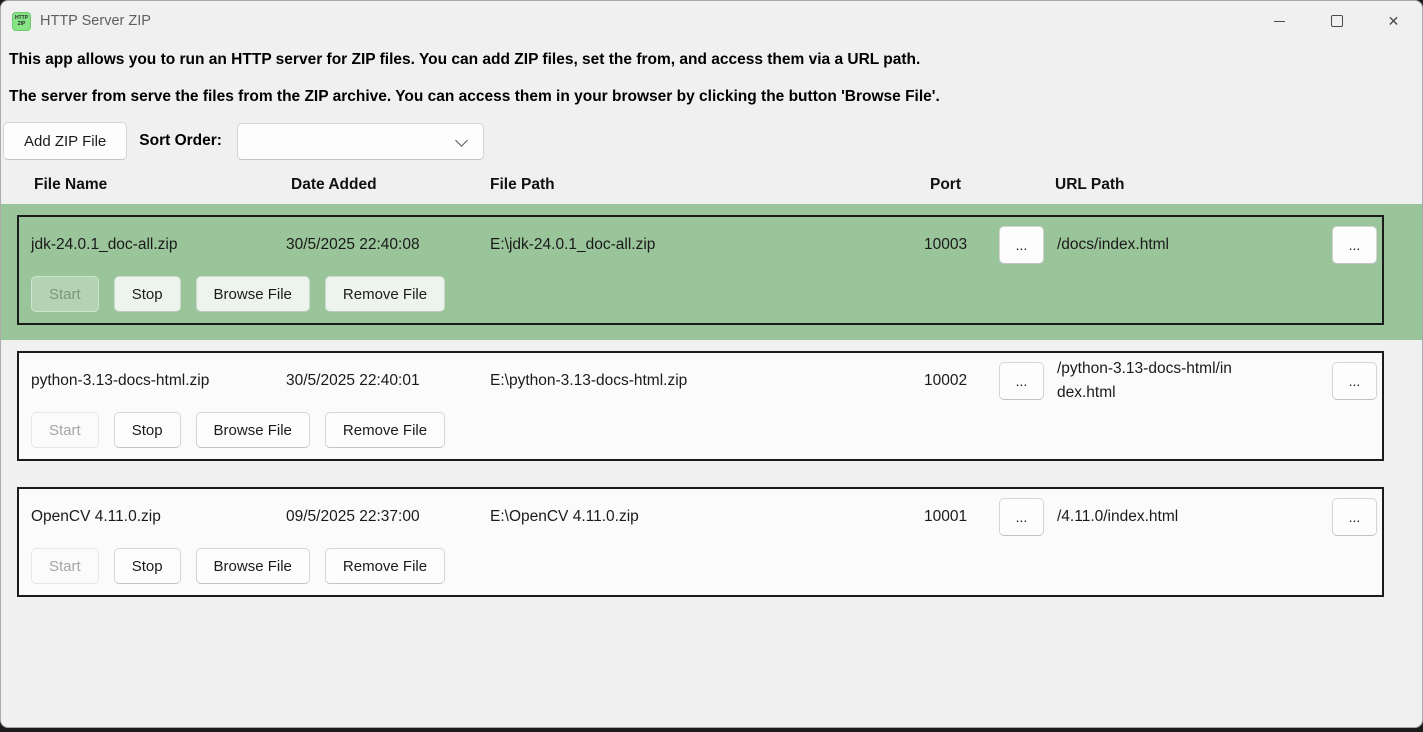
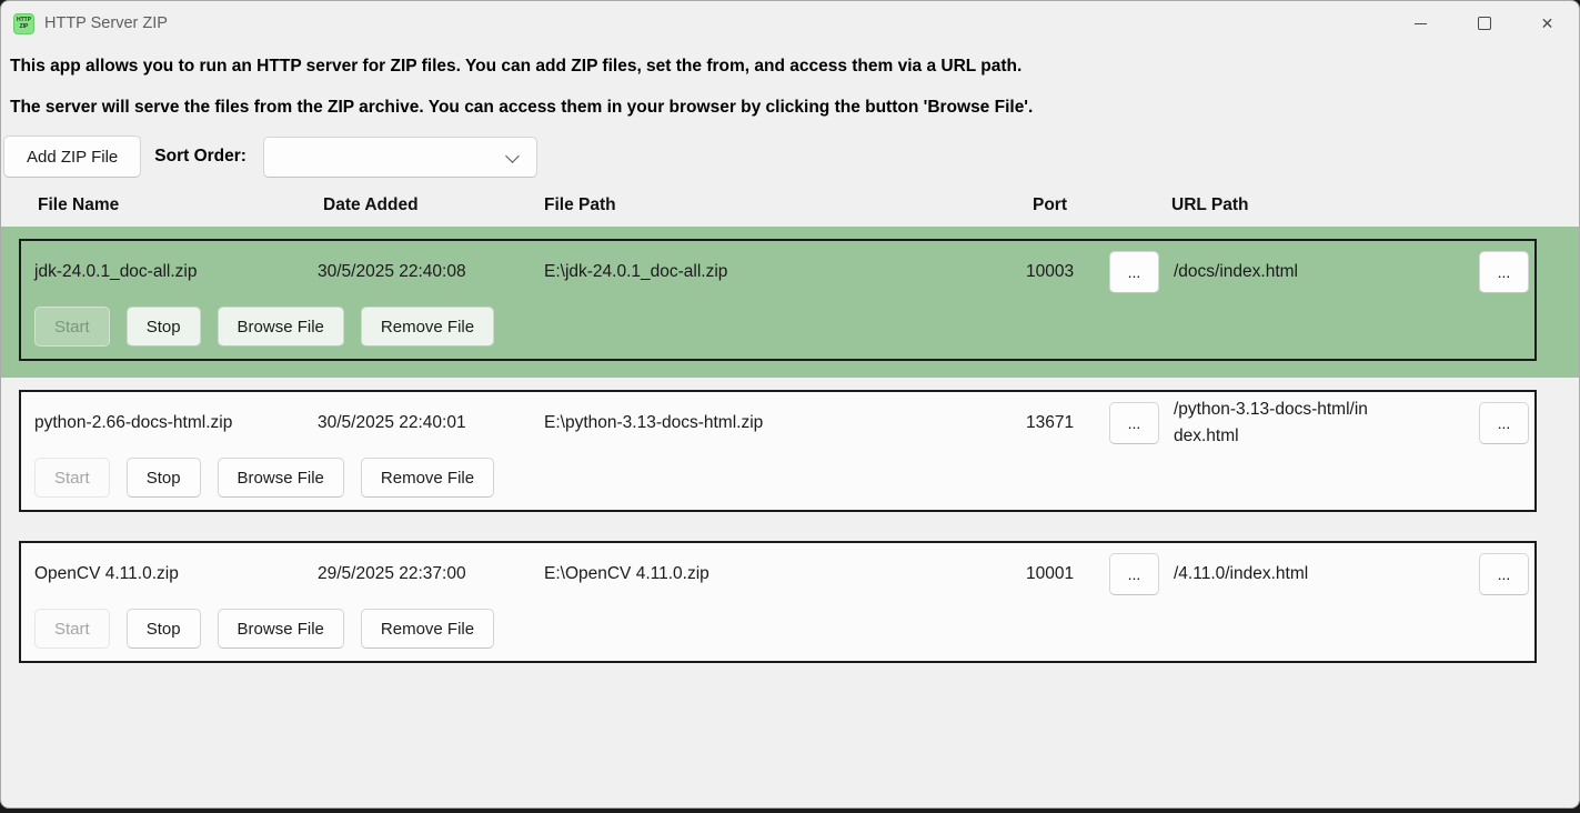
  HTTP Server ZIP
  ✕
  This app allows you to run an HTTP server for ZIP files. You can add ZIP files, set the from, and access them via a URL path.
- The server from serve the files from the ZIP archive. You can access them in your browser by clicking the button 'Browse File'.
+ The server will serve the files from the ZIP archive. You can access them in your browser by clicking the button 'Browse File'.
  Add ZIP File
  Sort Order:
  File Name
  Date Added
  File Path
  Port
  URL Path
  jdk-24.0.1_doc-all.zip
  30/5/2025 22:40:08
  E:\jdk-24.0.1_doc-all.zip
  10003
  ...
  /docs/index.html
  ...
  Start
  Stop
  Browse File
  Remove File
- python-3.13-docs-html.zip
+ python-2.66-docs-html.zip
  30/5/2025 22:40:01
  E:\python-3.13-docs-html.zip
- 10002
+ 13671
  ...
  /python-3.13-docs-html/index.html
  ...
  Start
  Stop
  Browse File
  Remove File
  OpenCV 4.11.0.zip
- 09/5/2025 22:37:00
+ 29/5/2025 22:37:00
  E:\OpenCV 4.11.0.zip
  10001
  ...
  /4.11.0/index.html
  ...
  Start
  Stop
  Browse File
  Remove File
